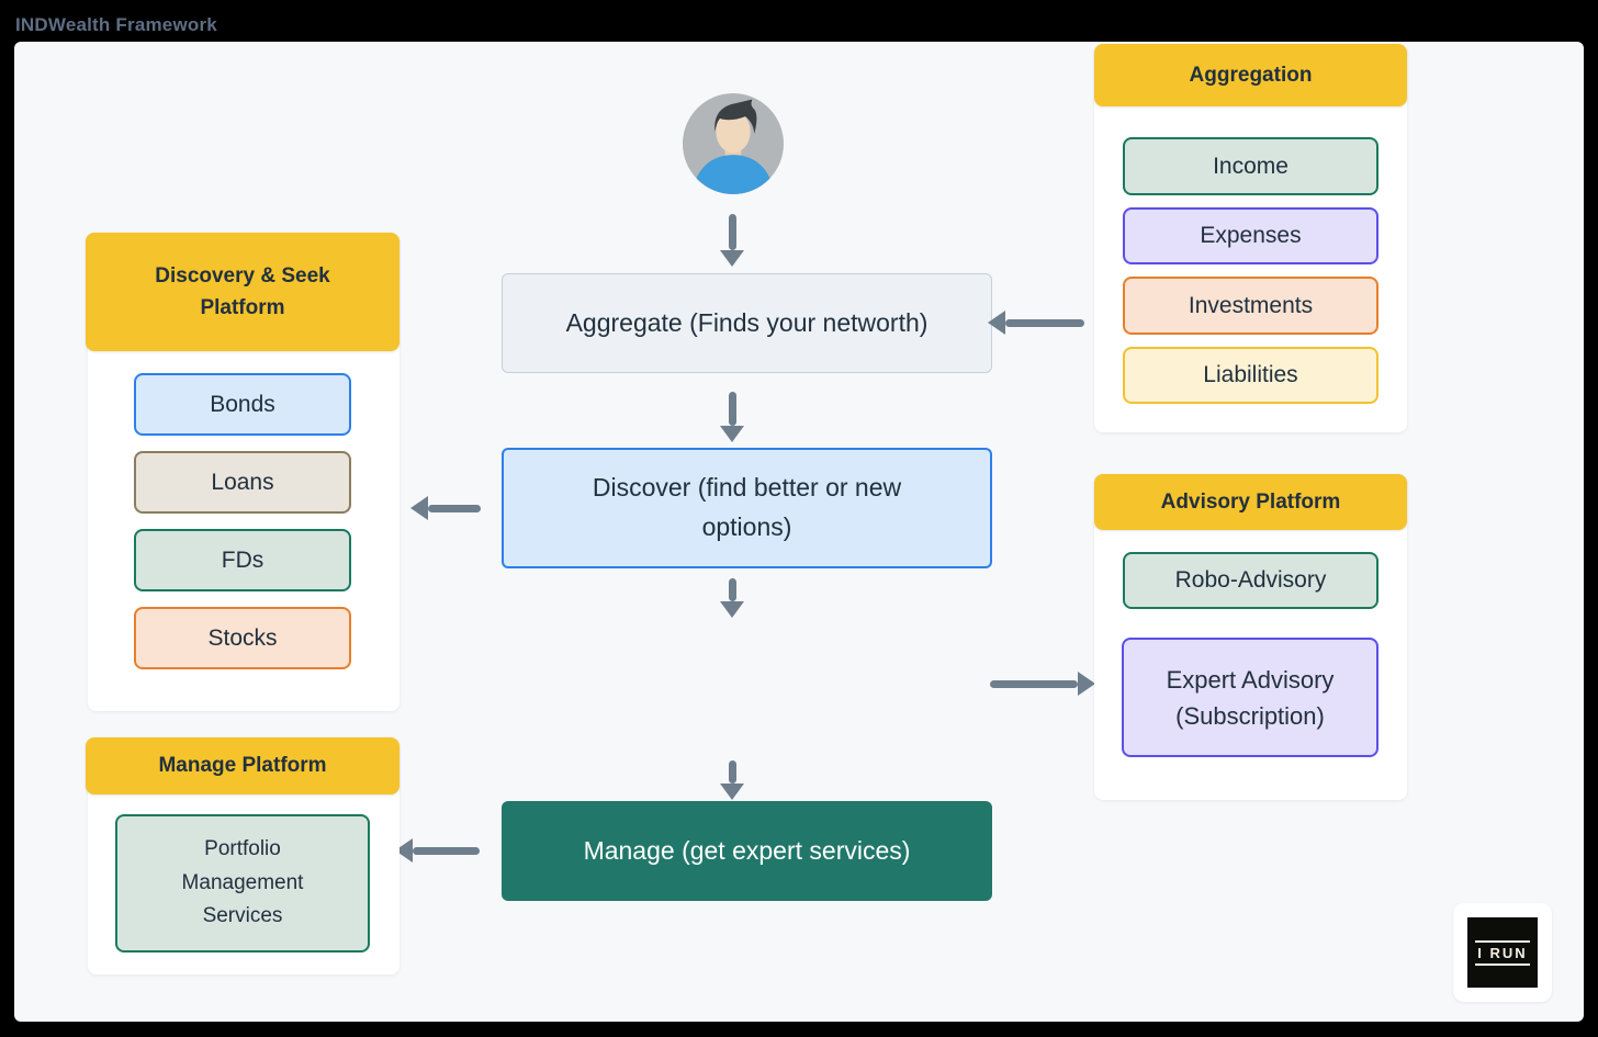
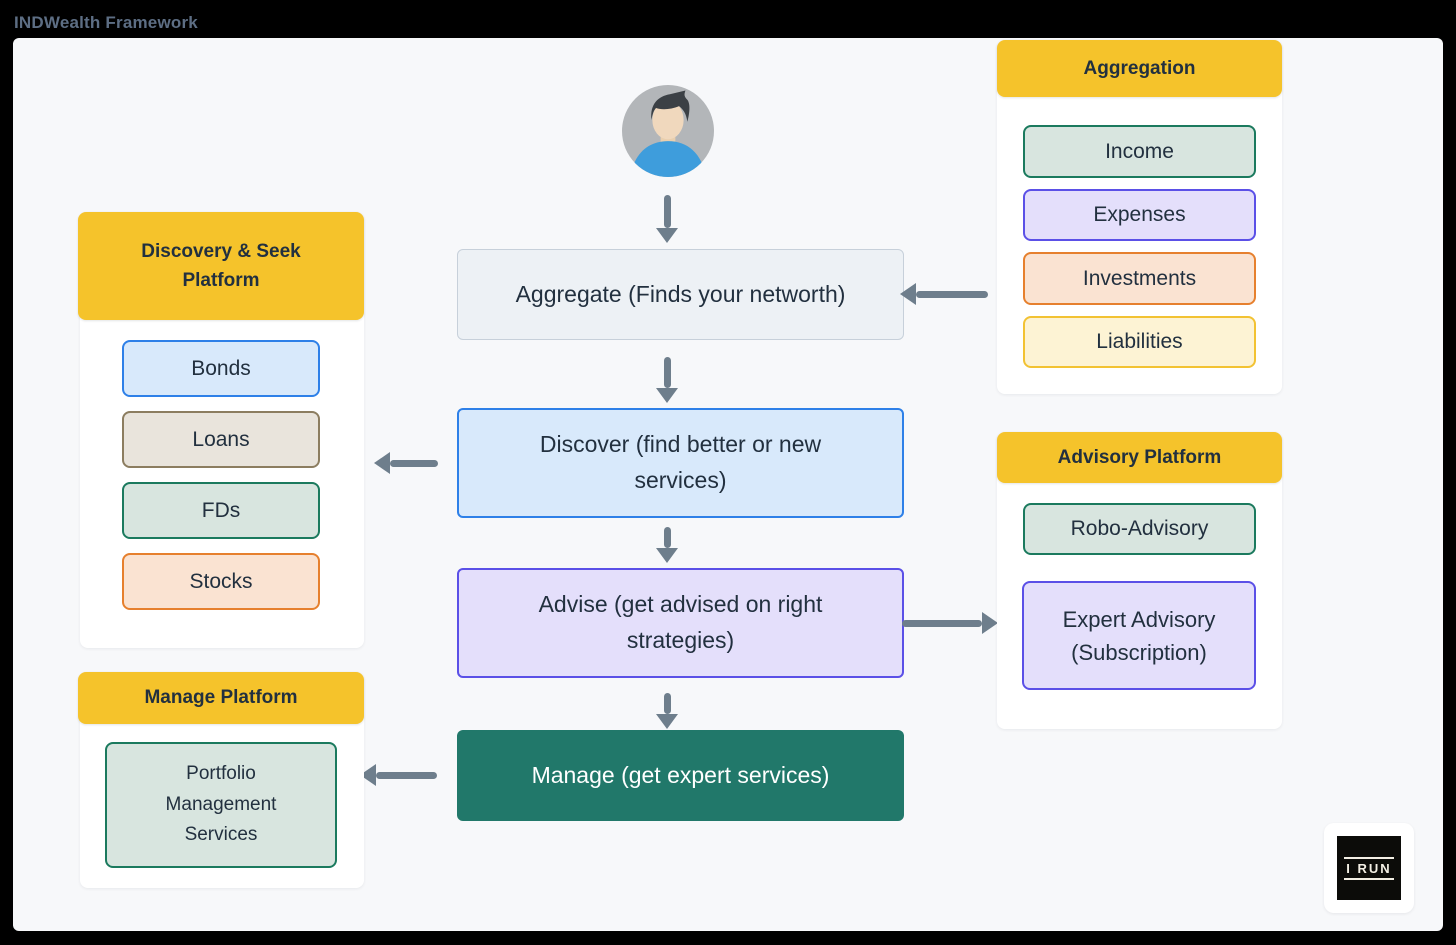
  INDWealth Framework
  Aggregate (Finds your networth)
- Discover (find better or new options)
+ Discover (find better or new services)
+ Advise (get advised on right strategies)
  Manage (get expert services)
  Aggregation
  Income
  Expenses
  Investments
  Liabilities
  Discovery & Seek Platform
  Bonds
  Loans
  FDs
  Stocks
  Advisory Platform
  Robo-Advisory
  Expert Advisory (Subscription)
  Manage Platform
  Portfolio Management Services
  I RUN
